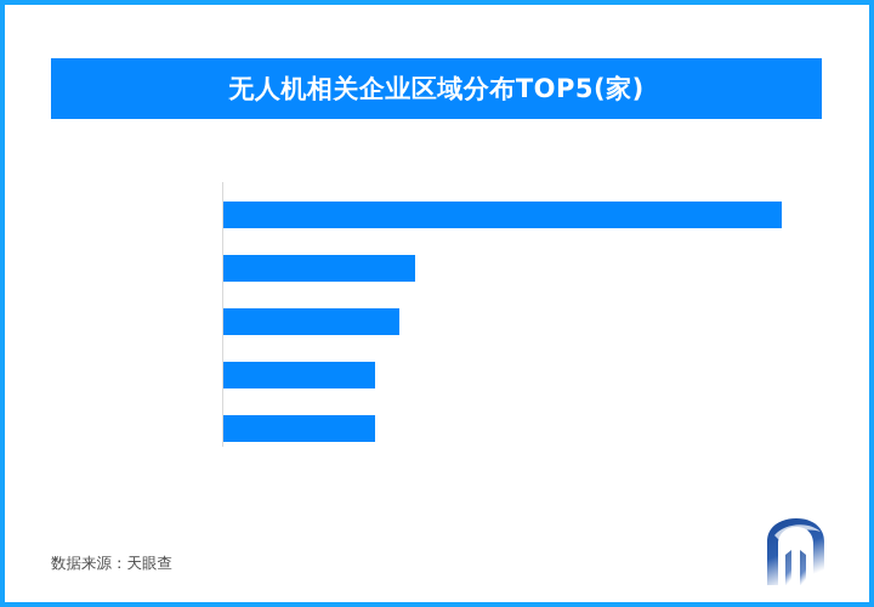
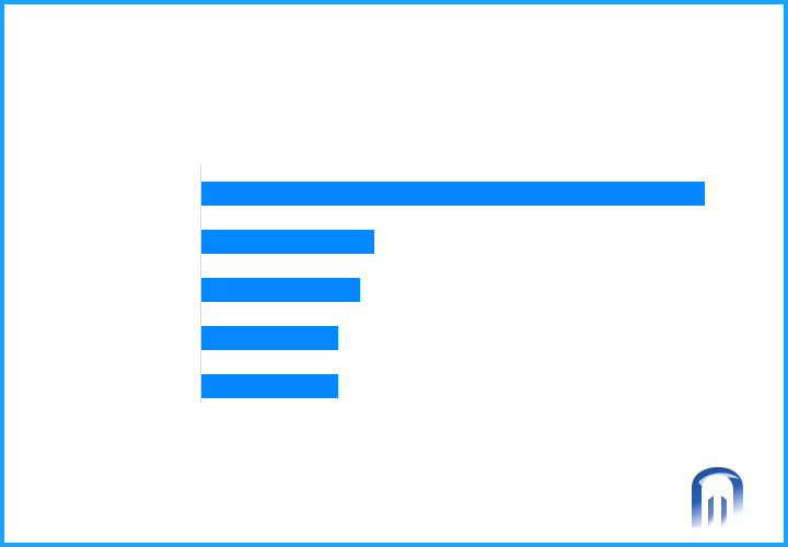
- 无人机相关企业区域分布TOP5(家)
- 数据来源：天眼查
